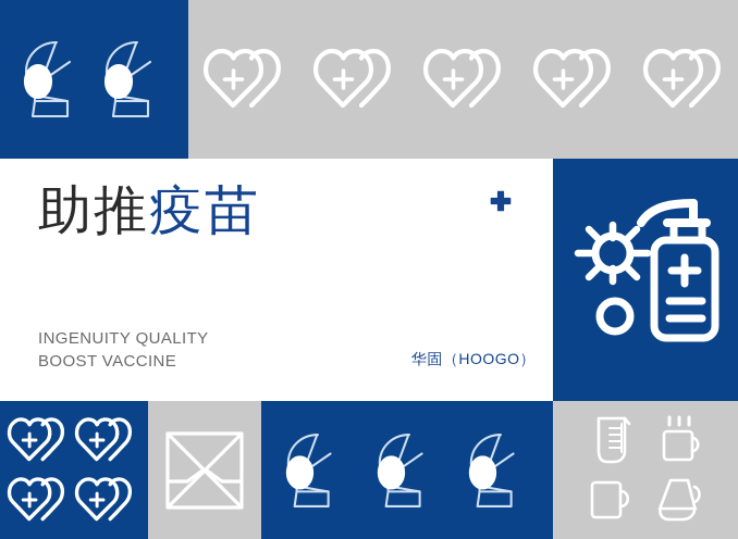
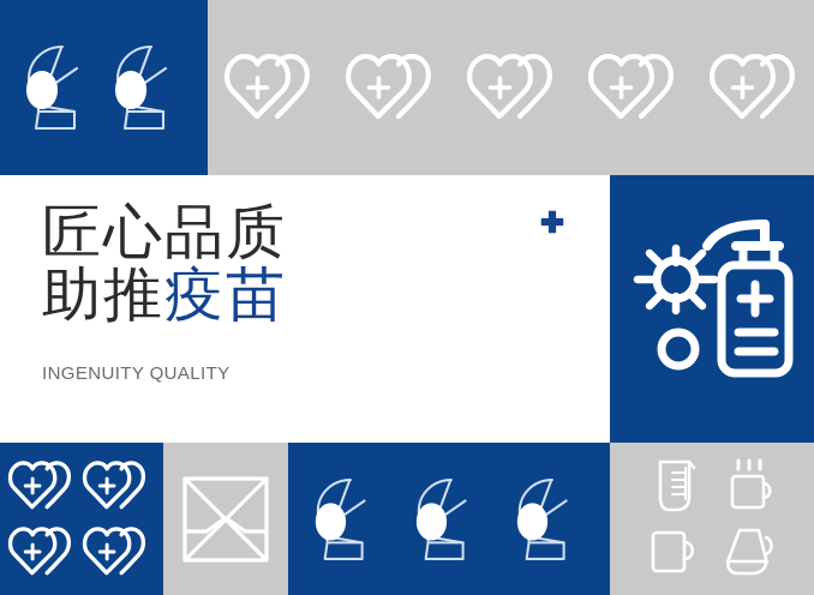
+ 匠心品质
  助推疫苗
  INGENUITY QUALITY
- BOOST VACCINE
- 华固（HOOGO）
